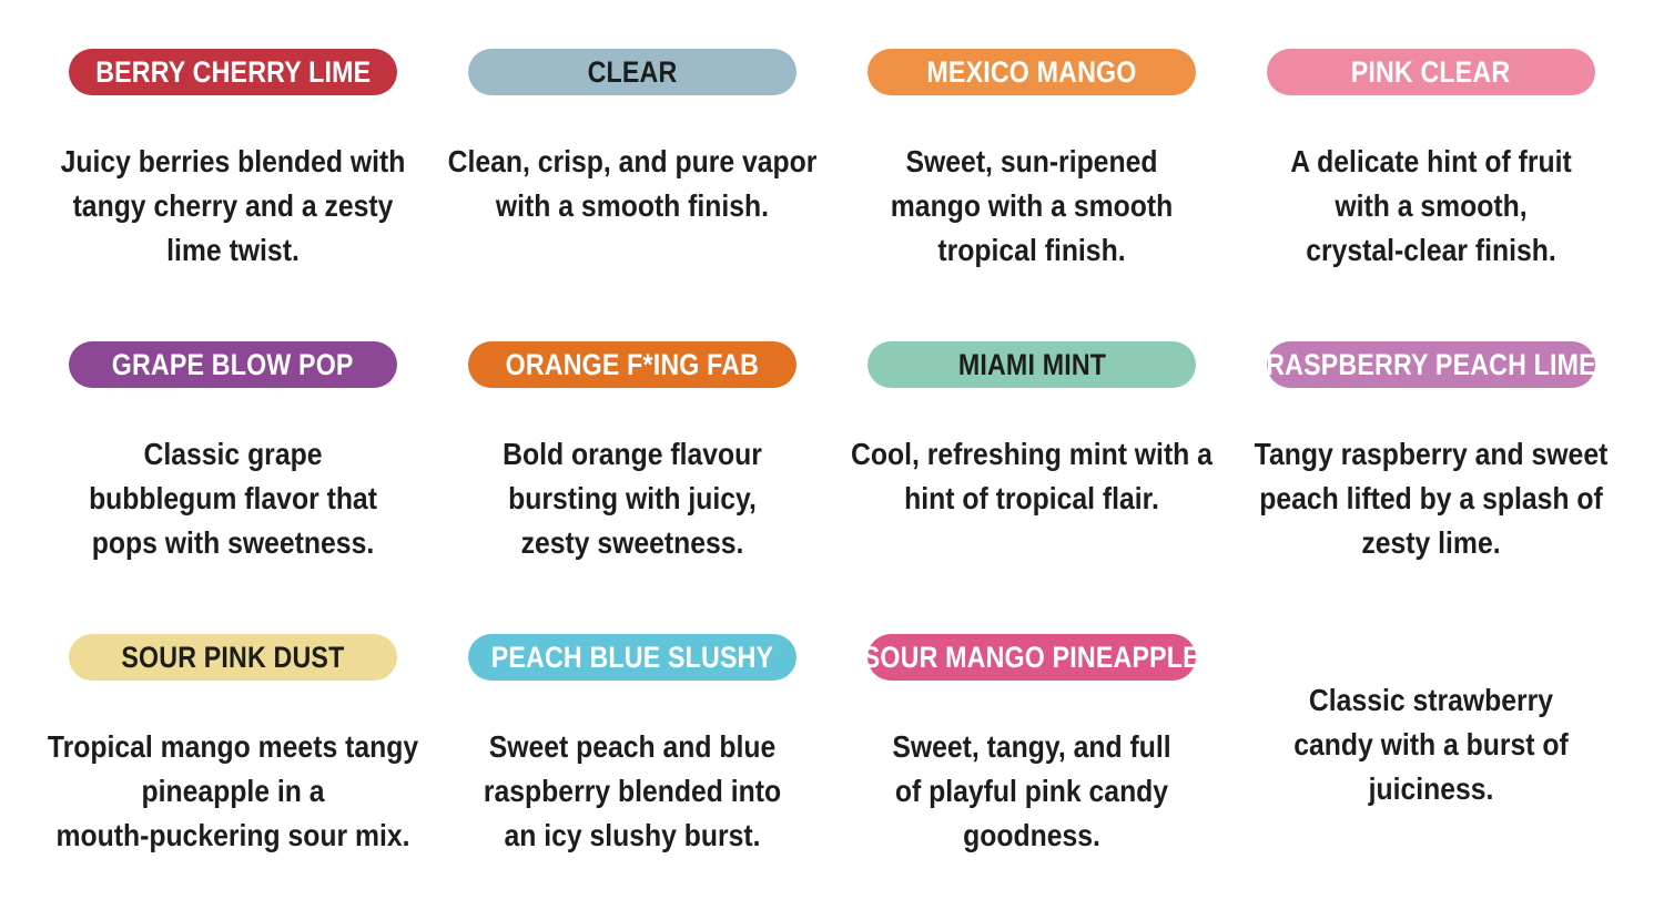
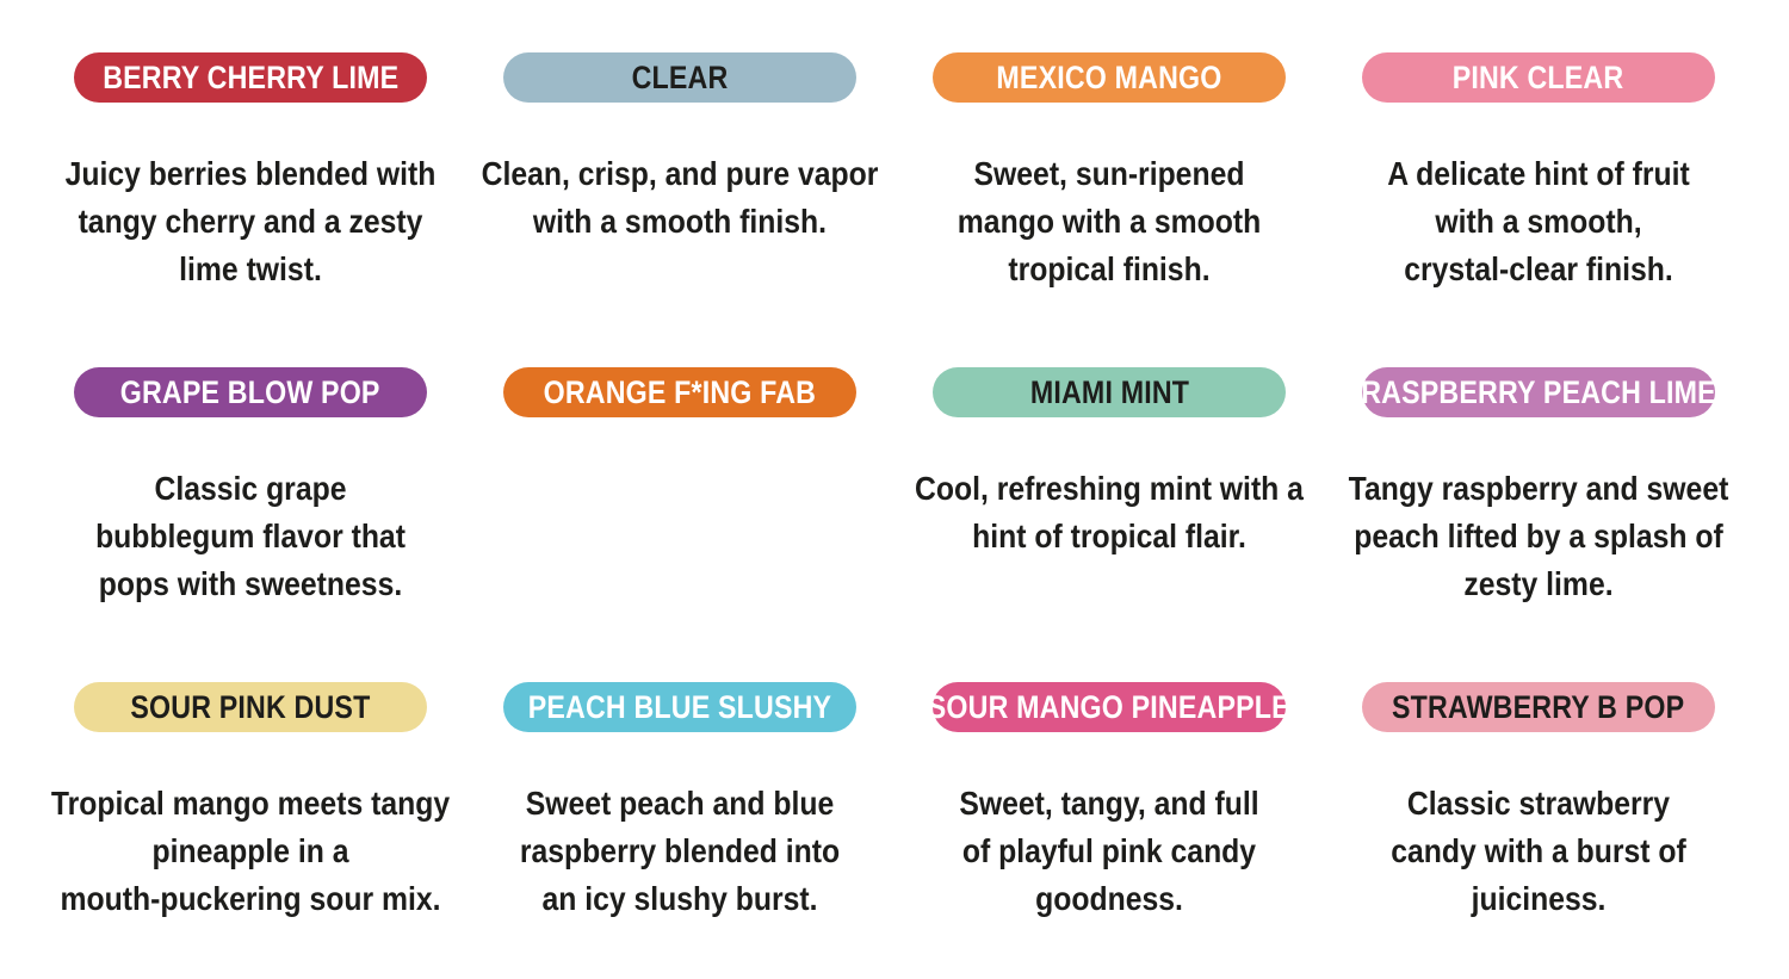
  BERRY CHERRY LIME
  Juicy berries blended with
  tangy cherry and a zesty
  lime twist.
  CLEAR
  Clean, crisp, and pure vapor
  with a smooth finish.
  MEXICO MANGO
  Sweet, sun-ripened
  mango with a smooth
  tropical finish.
  PINK CLEAR
  A delicate hint of fruit
  with a smooth,
  crystal-clear finish.
  GRAPE BLOW POP
  Classic grape
  bubblegum flavor that
  pops with sweetness.
  ORANGE F*ING FAB
- Bold orange flavour
- bursting with juicy,
- zesty sweetness.
  MIAMI MINT
  Cool, refreshing mint with a
  hint of tropical flair.
  RASPBERRY PEACH LIME
  Tangy raspberry and sweet
  peach lifted by a splash of
  zesty lime.
  SOUR PINK DUST
  Tropical mango meets tangy
  pineapple in a
  mouth-puckering sour mix.
  PEACH BLUE SLUSHY
  Sweet peach and blue
  raspberry blended into
  an icy slushy burst.
  SOUR MANGO PINEAPPLE
  Sweet, tangy, and full
  of playful pink candy
  goodness.
+ STRAWBERRY B POP
  Classic strawberry
  candy with a burst of
  juiciness.
